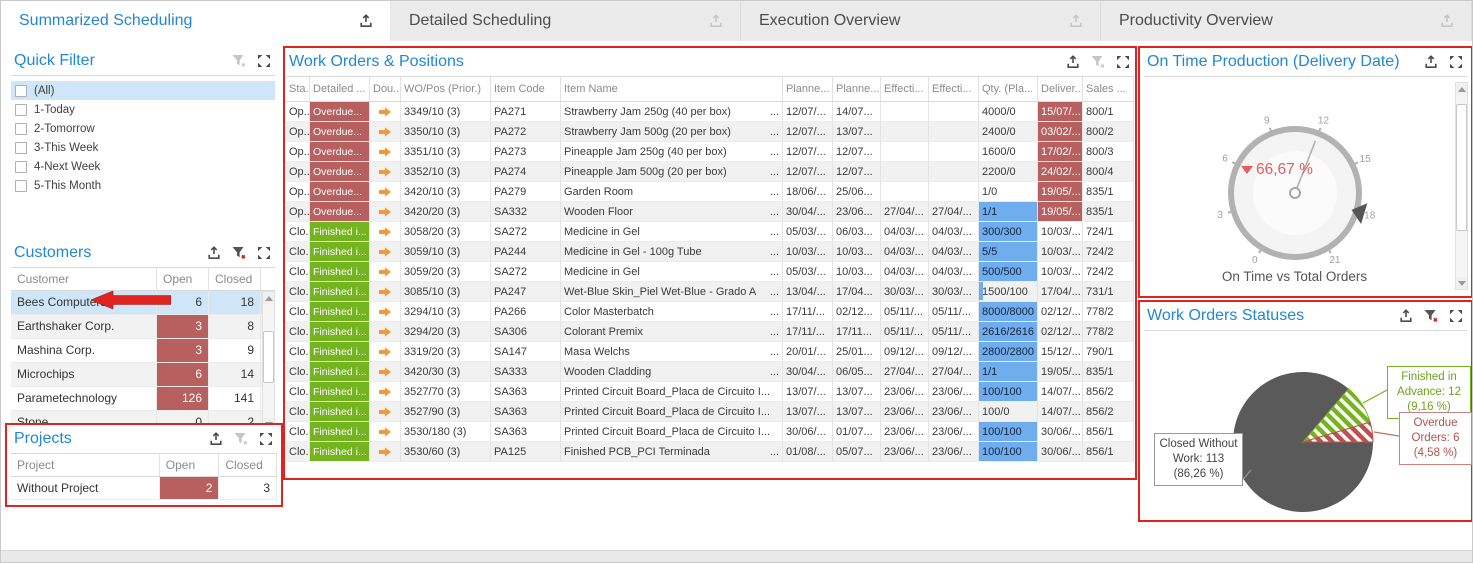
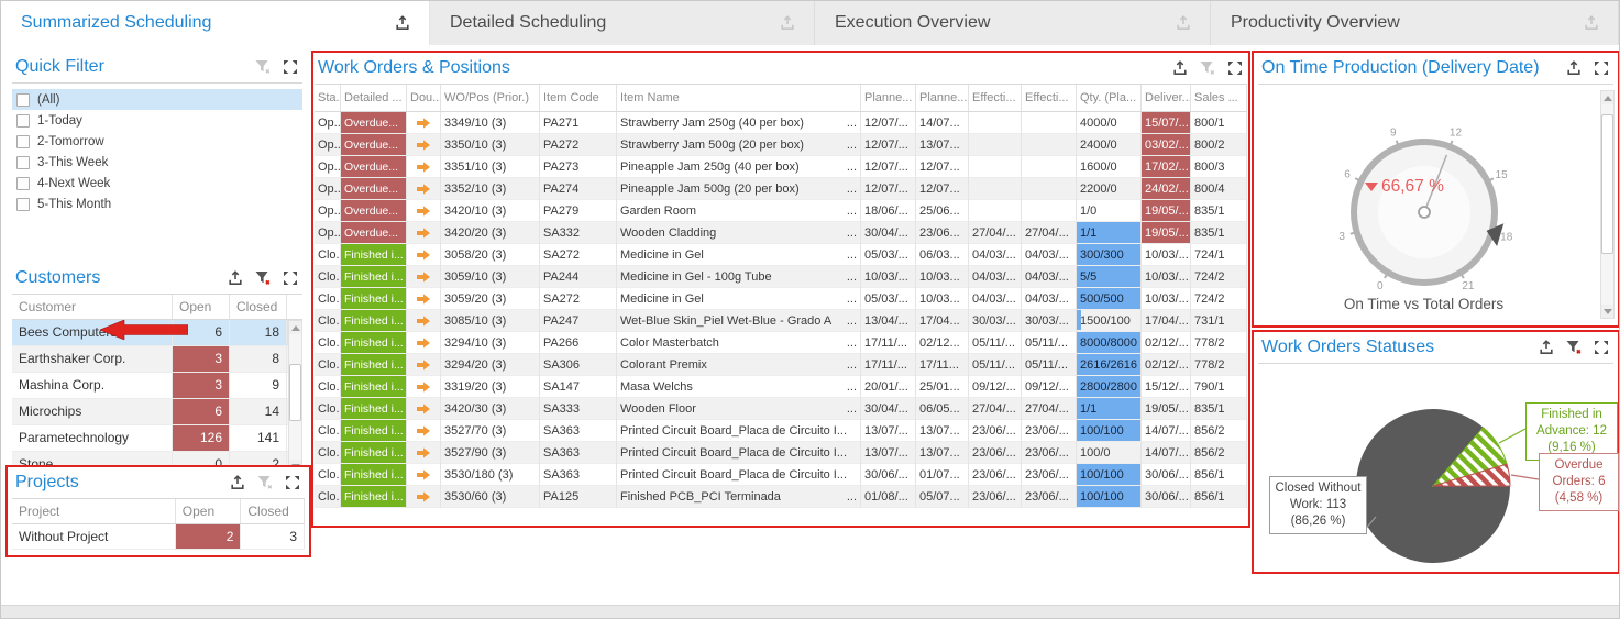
  Summarized Scheduling
  Detailed Scheduling
  Execution Overview
  Productivity Overview
  Quick Filter
  (All)
  1-Today
  2-Tomorrow
  3-This Week
  4-Next Week
  5-This Month
  Customers
  Customer
  Open
  Closed
  Bees Compute
  6
  18
  Earthshaker Corp.
  3
  8
  Mashina Corp.
  3
  9
  Microchips
  6
  14
  Parametechnology
  126
  141
  Stone
  0
  2
  Projects
  Project
  Open
  Closed
  Without Project
  2
  3
  Work Orders & Positions
  Detailed ...
  Dou...
  WO/Pos (Prior.)
  Item Code
  Item Name
  Planne...
  Planne...
  Effecti...
  Effecti...
  Qty. (Pla...
  Deliver...
  Sales ...
  Op..
  Overdue...
  3349/10 (3)
  PA271
  Strawberry Jam 250g (40 per box)
  ...
  12/07/...
  14/07...
  4000/0
  15/07/...
  800/1
  Op..
  Overdue...
  3350/10 (3)
  PA272
  Strawberry Jam 500g (20 per box)
  ...
  12/07/...
  13/07...
  2400/0
  03/02/...
  800/2
  Op..
  Overdue...
  3351/10 (3)
  PA273
  Pineapple Jam 250g (40 per box)
  ...
  12/07/...
  12/07...
  1600/0
  17/02/...
  800/3
  Op..
  Overdue...
  3352/10 (3)
  PA274
  Pineapple Jam 500g (20 per box)
  ...
  12/07/...
  12/07...
  2200/0
  24/02/...
  800/4
  Op..
  Overdue...
  3420/10 (3)
  PA279
  Garden Room
  ...
  18/06/...
  25/06...
  1/0
  19/05/...
  835/1
  Op..
  Overdue...
  3420/20 (3)
  SA332
- Wooden Floor
+ Wooden Cladding
  ...
  30/04/...
  23/06...
  27/04/...
  27/04/...
  1/1
  19/05/...
  835/1
  Finished i...
  3058/20 (3)
  SA272
  Medicine in Gel
  ...
  05/03/...
  06/03...
  04/03/...
  04/03/...
  300/300
  10/03/...
  724/1
  Finished i...
  3059/10 (3)
  PA244
  Medicine in Gel - 100g Tube
  ...
  10/03/...
  10/03...
  04/03/...
  04/03/...
  5/5
  10/03/...
  724/2
  Finished i...
  3059/20 (3)
  SA272
  Medicine in Gel
  ...
  05/03/...
  10/03...
  04/03/...
  04/03/...
  500/500
  10/03/...
  724/2
  Finished i...
  3085/10 (3)
  PA247
  Wet-Blue Skin_Piel Wet-Blue - Grado A
  ...
  13/04/...
  17/04...
  30/03/...
  30/03/...
  1500/100
  17/04/...
  731/1
  Finished i...
  3294/10 (3)
  PA266
  Color Masterbatch
  ...
  17/11/...
  02/12...
  05/11/...
  05/11/...
  8000/8000
  02/12/...
  778/2
  Finished i...
  3294/20 (3)
  SA306
  Colorant Premix
  ...
  17/11/...
  17/11...
  05/11/...
  05/11/...
  2616/2616
  02/12/...
  778/2
  Finished i...
  3319/20 (3)
  SA147
  Masa Welchs
  ...
  20/01/...
  25/01...
  09/12/...
  09/12/...
  2800/2800
  15/12/...
  790/1
  Finished i...
  3420/30 (3)
  SA333
- Wooden Cladding
+ Wooden Floor
  ...
  30/04/...
  06/05...
  27/04/...
  27/04/...
  1/1
  19/05/...
  835/1
  Finished i...
  3527/70 (3)
  SA363
  Printed Circuit Board_Placa de Circuito I...
  13/07/...
  13/07...
  23/06/...
  23/06/...
  100/100
  14/07/...
  856/2
  Finished i...
  3527/90 (3)
  SA363
  Printed Circuit Board_Placa de Circuito I...
  13/07/...
  13/07...
  23/06/...
  23/06/...
  100/0
  14/07/...
  856/2
  Finished i...
  3530/180 (3)
  SA363
  Printed Circuit Board_Placa de Circuito I...
  30/06/...
  01/07...
  23/06/...
  23/06/...
  100/100
  30/06/...
  856/1
  Finished i...
  3530/60 (3)
  PA125
  Finished PCB_PCI Terminada
  ...
  01/08/...
  05/07...
  23/06/...
  23/06/...
  100/100
  30/06/...
  856/1
  On Time Production (Delivery Date)
  0
  3
  6
  9
  12
  15
  18
  21
  66,67 %
  On Time vs Total Orders
  Work Orders Statuses
  Closed Without
  Work: 113
  (86,26 %)
  Finished in
  Advance: 12
  (9,16 %)
  Overdue
  Orders: 6
  (4,58 %)
